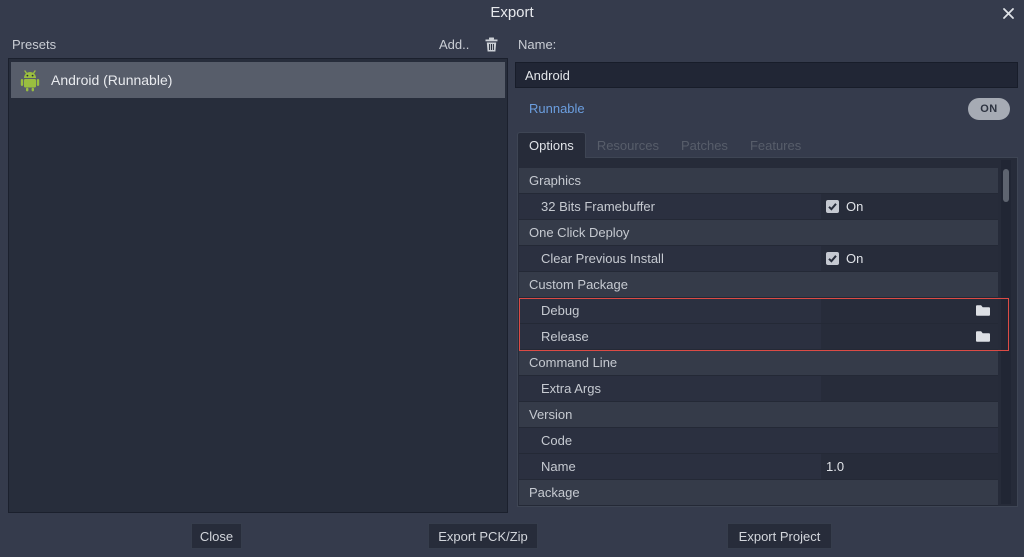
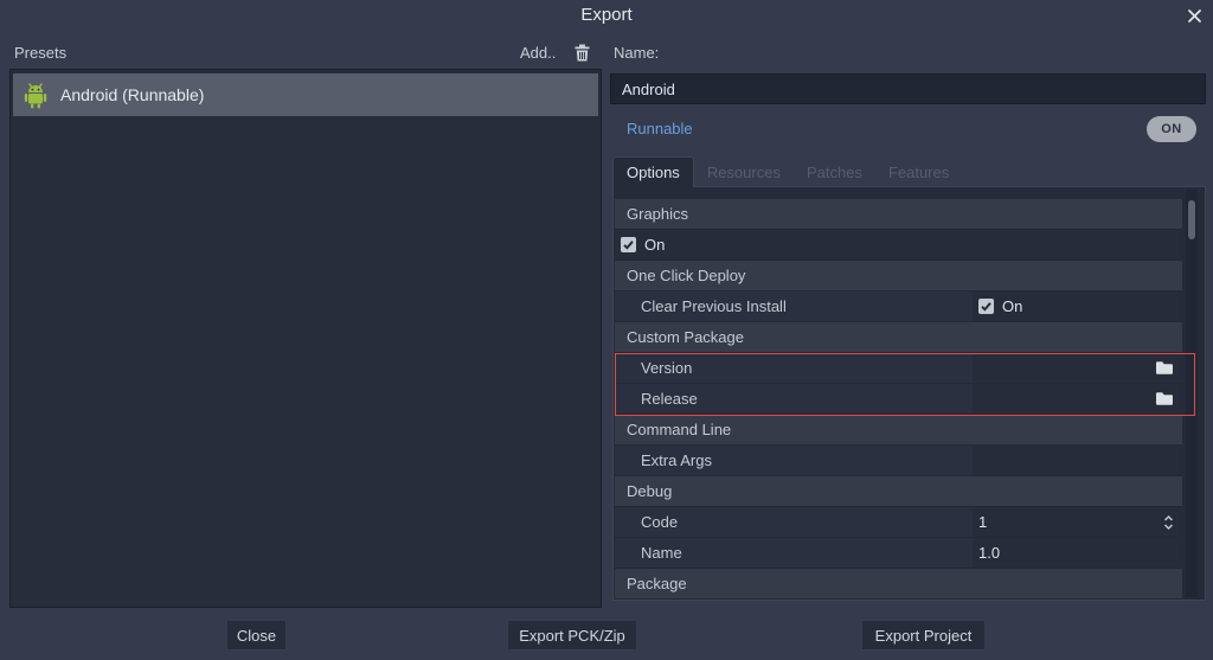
  Export
  Presets
  Add..
  Name:
  Android (Runnable)
  Android
  Runnable
  ON
  Options
  Resources
  Patches
  Features
  Graphics
- 32 Bits Framebuffer
  On
  One Click Deploy
  Clear Previous Install
  On
  Custom Package
- Debug
+ Version
  Release
  Command Line
  Extra Args
- Version
+ Debug
  Code
+ 1
  Name
  1.0
  Package
  Close
  Export PCK/Zip
  Export Project
